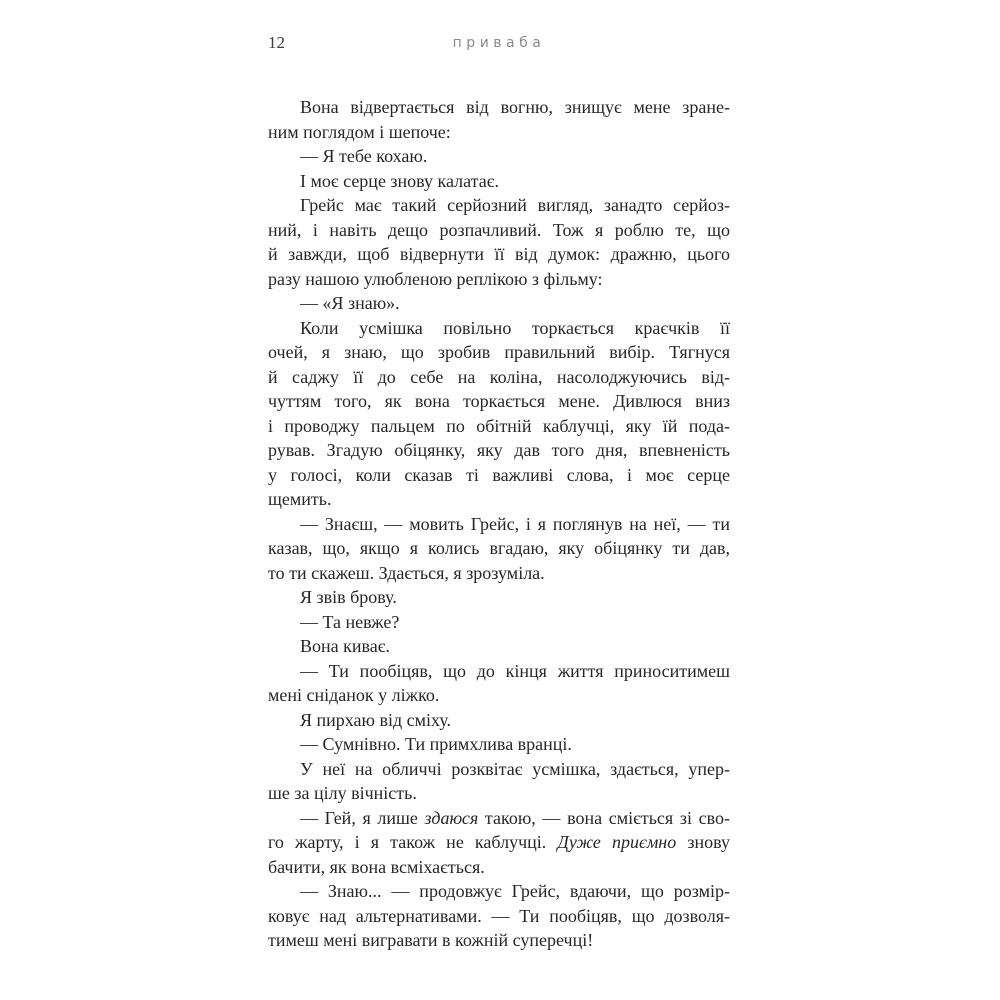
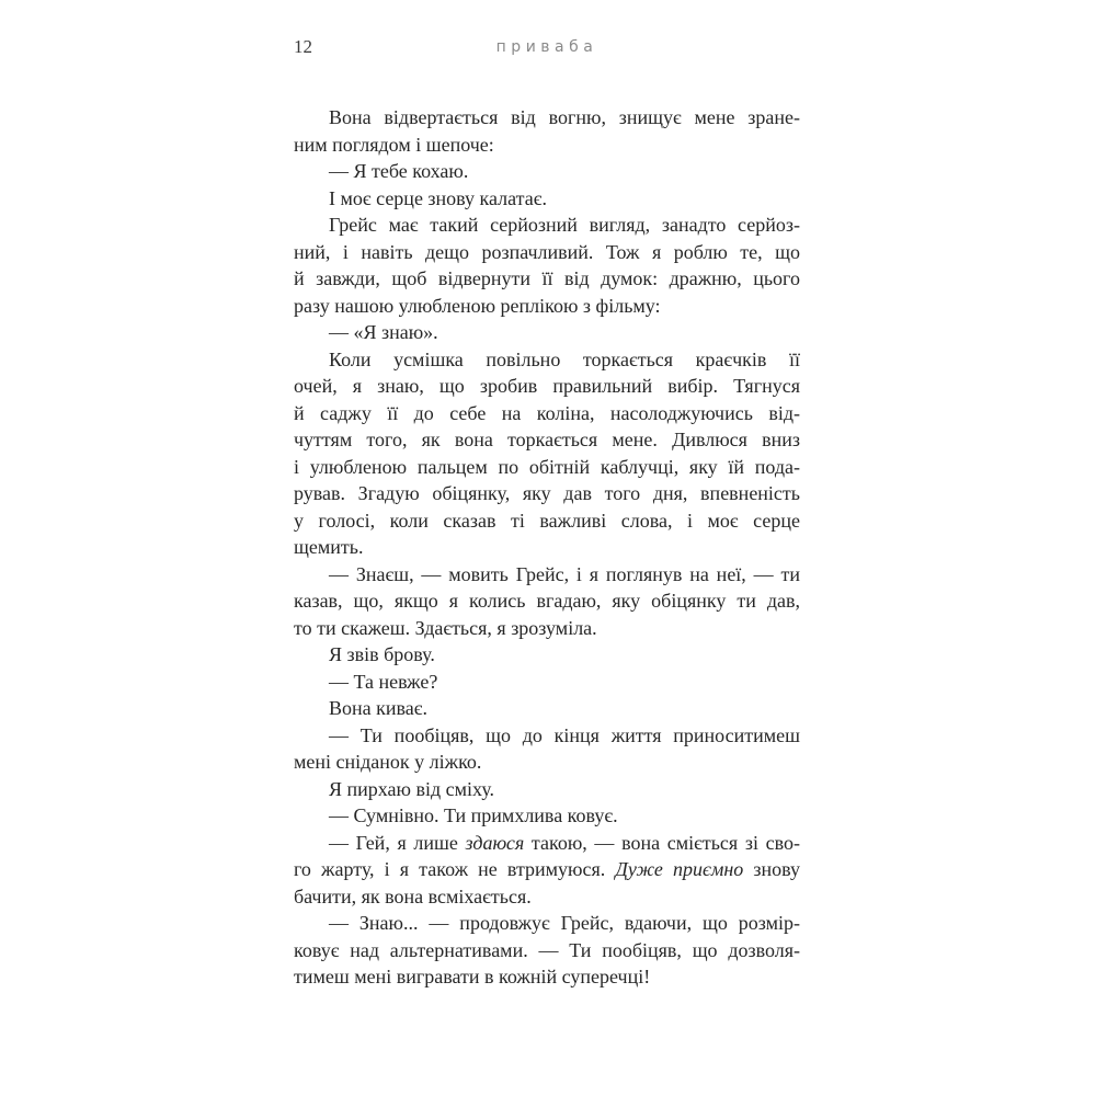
  12
  приваба
  Вона відвертається від вогню, знищує мене зране-
  ним поглядом і шепоче:
  — Я тебе кохаю.
  І моє серце знову калатає.
  Грейс має такий серйозний вигляд, занадто серйоз-
  ний, і навіть дещо розпачливий. Тож я роблю те, що
  й завжди, щоб відвернути її від думок: дражню, цього
  разу нашою улюбленою реплікою з фільму:
  — «Я знаю».
  Коли усмішка повільно торкається краєчків її
  очей, я знаю, що зробив правильний вибір. Тягнуся
  й саджу її до себе на коліна, насолоджуючись від-
  чуттям того, як вона торкається мене. Дивлюся вниз
- і проводжу пальцем по обітній каблучці, яку їй пода-
+ і улюбленою пальцем по обітній каблучці, яку їй пода-
  рував. Згадую обіцянку, яку дав того дня, впевненість
  у голосі, коли сказав ті важливі слова, і моє серце
  щемить.
  — Знаєш, — мовить Грейс, і я поглянув на неї, — ти
  казав, що, якщо я колись вгадаю, яку обіцянку ти дав,
  то ти скажеш. Здається, я зрозуміла.
  Я звів брову.
  — Та невже?
  Вона киває.
  — Ти пообіцяв, що до кінця життя приноситимеш
  мені сніданок у ліжко.
  Я пирхаю від сміху.
- — Сумнівно. Ти примхлива вранці.
+ — Сумнівно. Ти примхлива ковує.
- У неї на обличчі розквітає усмішка, здається, упер-
- ше за цілу вічність.
  — Гей, я лише здаюся такою, — вона сміється зі сво-
- го жарту, і я також не каблучці. Дуже приємно знову
+ го жарту, і я також не втримуюся. Дуже приємно знову
  бачити, як вона всміхається.
  — Знаю... — продовжує Грейс, вдаючи, що розмір-
  ковує над альтернативами. — Ти пообіцяв, що дозволя-
  тимеш мені вигравати в кожній суперечці!
